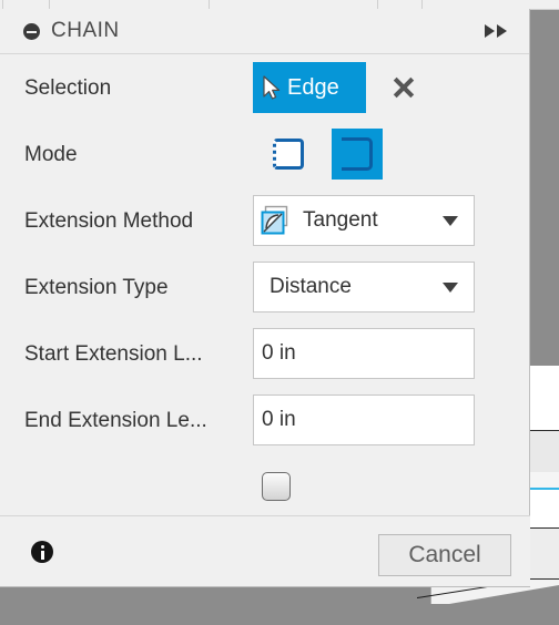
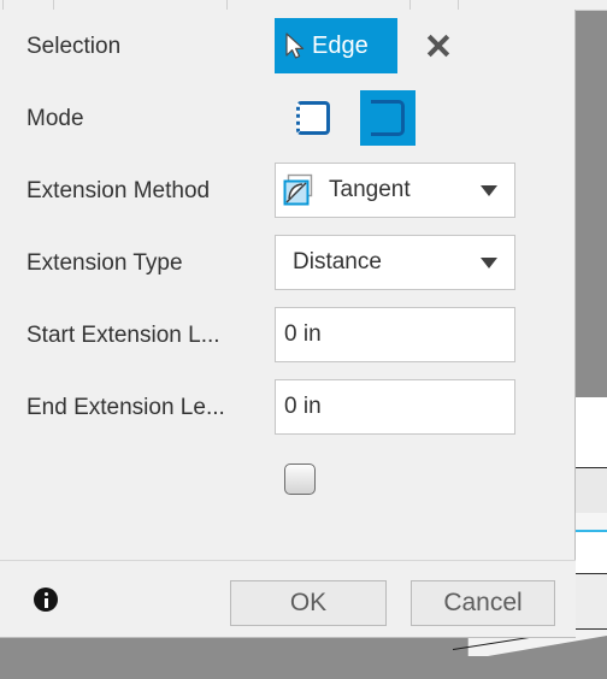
- CHAIN
  Selection
  Edge
  Mode
  Extension Method
  Tangent
  Extension Type
  Distance
  Start Extension L...
  0 in
  End Extension Le...
  0 in
+ OK
  Cancel
